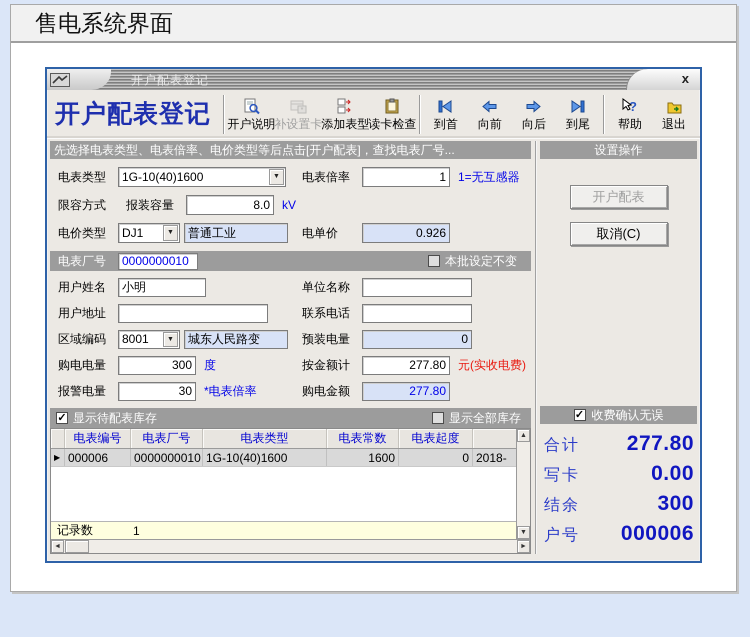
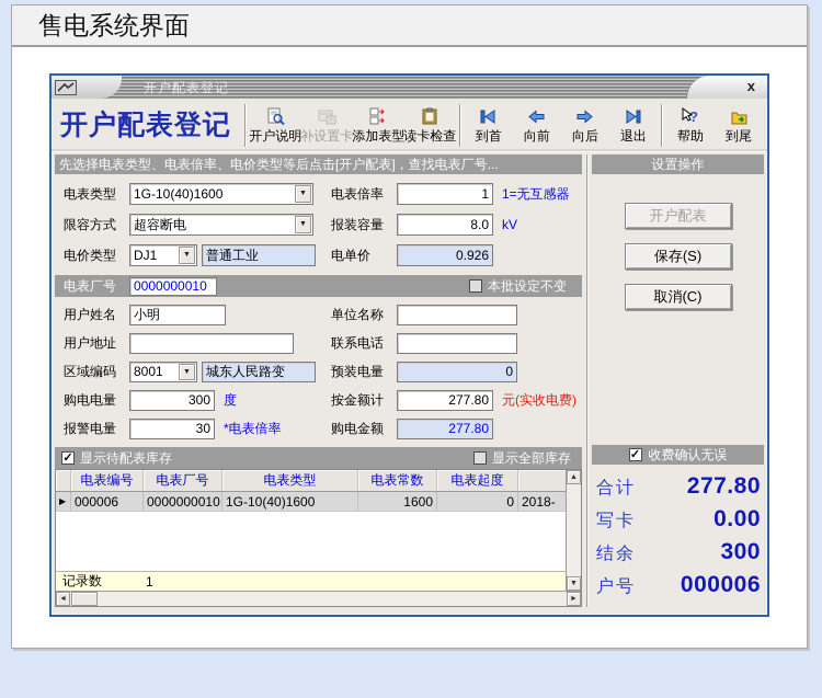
  售电系统界面
  开户配表登记
  x
  开户配表登记
  开户说明
  补设置卡
  添加表型
  读卡检查
  到首
  向前
  向后
- 到尾
+ 退出
  ?
  帮助
- 退出
+ 到尾
  先选择电表类型、电表倍率、电价类型等后点击[开户配表]，查找电表厂号...
  电表类型
  1G-10(40)1600
  电表倍率
  1
  1=无互感器
  限容方式
+ 超容断电
  报装容量
  8.0
  kV
  电价类型
  DJ1
  普通工业
  电单价
  0.926
  电表厂号
  0000000010
  本批设定不变
  用户姓名
  小明
  单位名称
  用户地址
  联系电话
  区域编码
  8001
  城东人民路变
  预装电量
  0
  购电电量
  300
  度
  按金额计
  277.80
  元(实收电费)
  报警电量
  30
  *电表倍率
  购电金额
  277.80
  显示待配表库存
  显示全部库存
  电表编号
  电表厂号
  电表类型
  电表常数
  电表起度
  000006
  0000000010
  1G-10(40)1600
  1600
  0
  2018-
  记录数
  1
  设置操作
  开户配表
+ 保存(S)
  取消(C)
  收费确认无误
  合计
  277.80
  写卡
  0.00
  结余
  300
  户号
  000006
